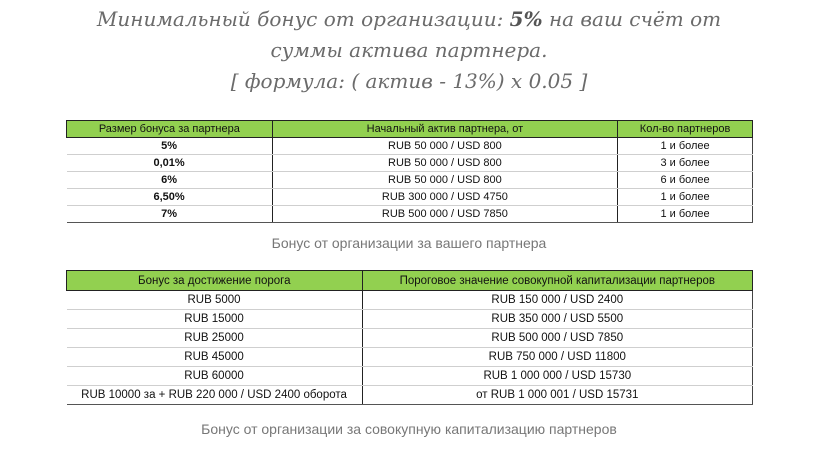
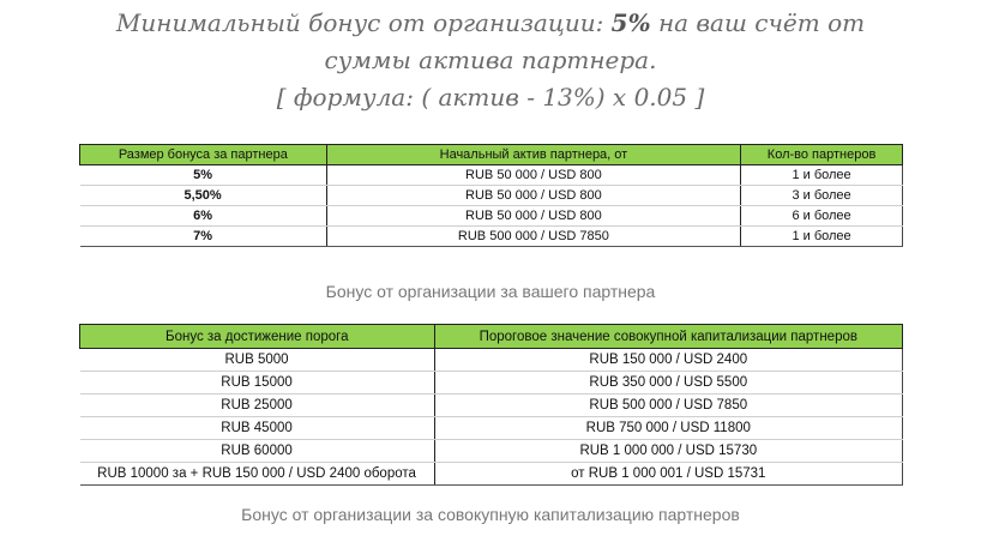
  Минимальный бонус от организации: 5% на ваш счёт от
  суммы актива партнера.
  [ формула: ( актив - 13%) x 0.05 ]
  Размер бонуса за партнера	Начальный актив партнера, от	Кол-во партнеров
  5%	RUB 50 000 / USD 800	1 и более
- 0,01%	RUB 50 000 / USD 800	3 и более
+ 5,50%	RUB 50 000 / USD 800	3 и более
  6%	RUB 50 000 / USD 800	6 и более
- 6,50%	RUB 300 000 / USD 4750	1 и более
  7%	RUB 500 000 / USD 7850	1 и более
  Бонус от организации за вашего партнера
  Бонус за достижение порога	Пороговое значение совокупной капитализации партнеров
  RUB 5000	RUB 150 000 / USD 2400
  RUB 15000	RUB 350 000 / USD 5500
  RUB 25000	RUB 500 000 / USD 7850
  RUB 45000	RUB 750 000 / USD 11800
  RUB 60000	RUB 1 000 000 / USD 15730
- RUB 10000 за + RUB 220 000 / USD 2400 оборота	от RUB 1 000 001 / USD 15731
+ RUB 10000 за + RUB 150 000 / USD 2400 оборота	от RUB 1 000 001 / USD 15731
  Бонус от организации за совокупную капитализацию партнеров
